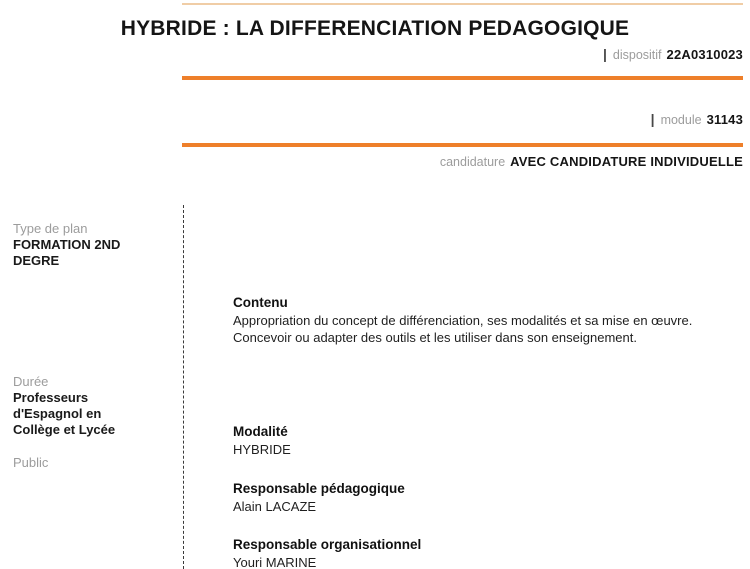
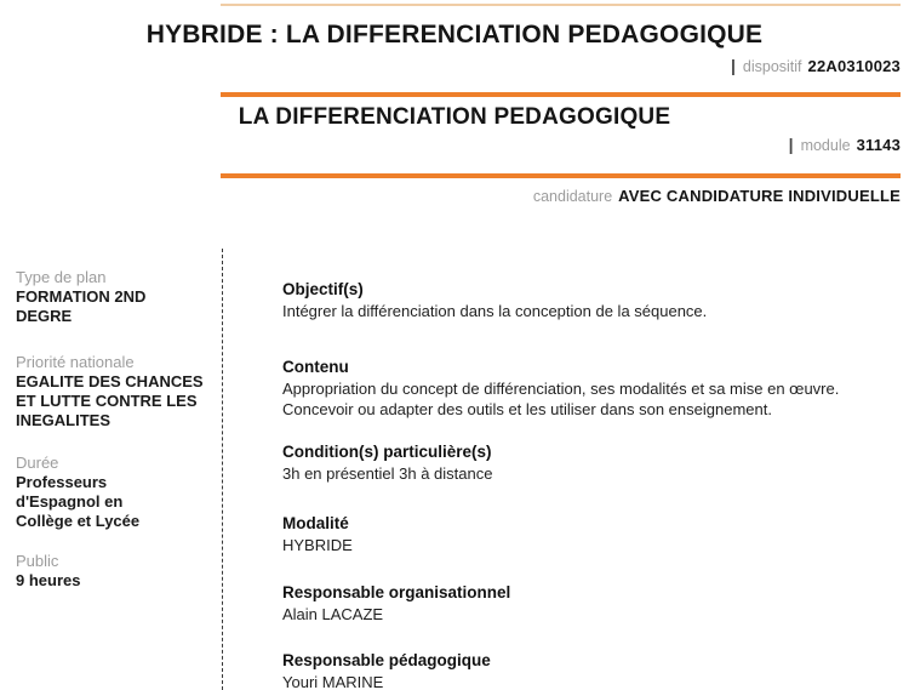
  HYBRIDE : LA DIFFERENCIATION PEDAGOGIQUE
  |
  dispositif
  22A0310023
+ LA DIFFERENCIATION PEDAGOGIQUE
  |
  module
  31143
  candidature
  AVEC CANDIDATURE INDIVIDUELLE
  Type de plan
  FORMATION 2ND
  DEGRE
+ Priorité nationale
+ EGALITE DES CHANCES
+ ET LUTTE CONTRE LES
+ INEGALITES
  Durée
  Professeurs
  d'Espagnol en
  Collège et Lycée
  Public
+ 9 heures
+ Objectif(s)
+ Intégrer la différenciation dans la conception de la séquence.
  Contenu
  Appropriation du concept de différenciation, ses modalités et sa mise en œuvre.
  Concevoir ou adapter des outils et les utiliser dans son enseignement.
+ Condition(s) particulière(s)
+ 3h en présentiel 3h à distance
  Modalité
  HYBRIDE
- Responsable pédagogique
+ Responsable organisationnel
  Alain LACAZE
- Responsable organisationnel
+ Responsable pédagogique
  Youri MARINE
